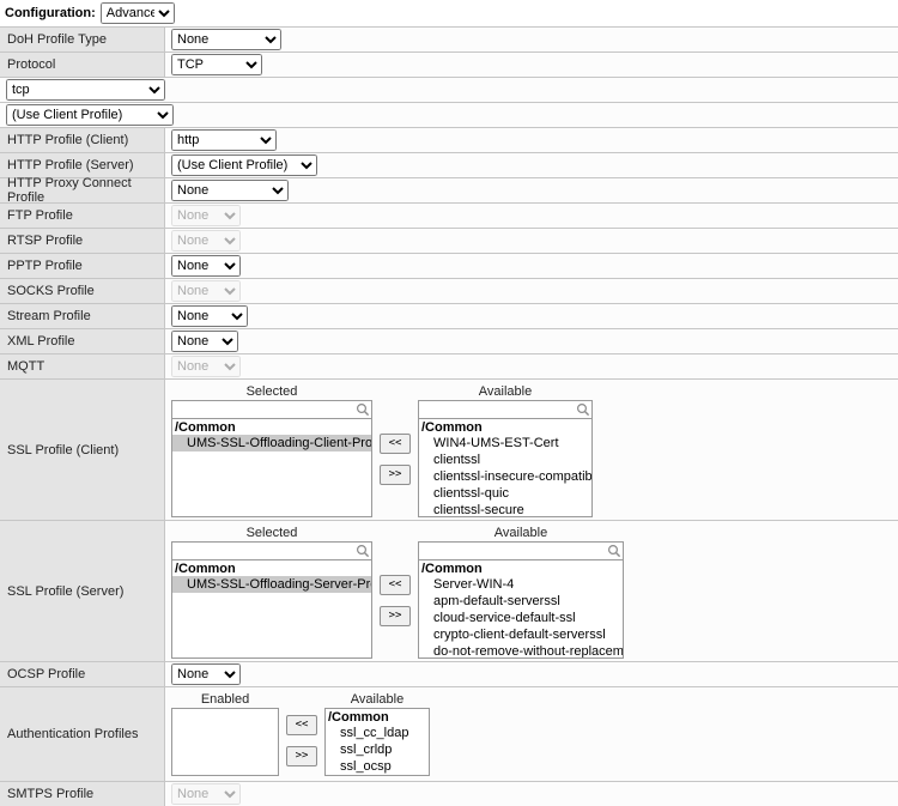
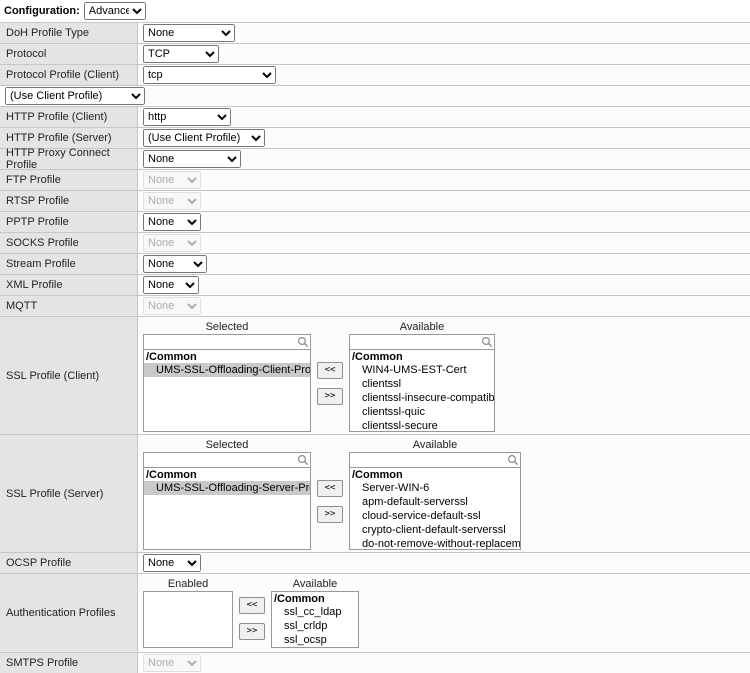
  Configuration:
  Advance
  DoH Profile Type
  None
  Protocol
  TCP
+ Protocol Profile (Client)
  tcp
  (Use Client Profile)
  HTTP Profile (Client)
  http
  HTTP Profile (Server)
  (Use Client Profile)
  HTTP Proxy Connect Profile
  None
  FTP Profile
  None
  RTSP Profile
  None
  PPTP Profile
  None
  SOCKS Profile
  None
  Stream Profile
  None
  XML Profile
  None
  MQTT
  None
  SSL Profile (Client)
  Selected
  /Common
  UMS-SSL-Offloading-Client-Pro
  <<
  >>
  Available
  /Common
  WIN4-UMS-EST-Cert
  clientssl
  clientssl-insecure-compatib
  clientssl-quic
  clientssl-secure
  SSL Profile (Server)
  Selected
  /Common
  UMS-SSL-Offloading-Server-Pr
  <<
  >>
  Available
  /Common
- Server-WIN-4
+ Server-WIN-6
  apm-default-serverssl
  cloud-service-default-ssl
  crypto-client-default-serverssl
  do-not-remove-without-replacem
  OCSP Profile
  None
  Authentication Profiles
  Enabled
  <<
  >>
  Available
  /Common
  ssl_cc_ldap
  ssl_crldp
  ssl_ocsp
  SMTPS Profile
  None
